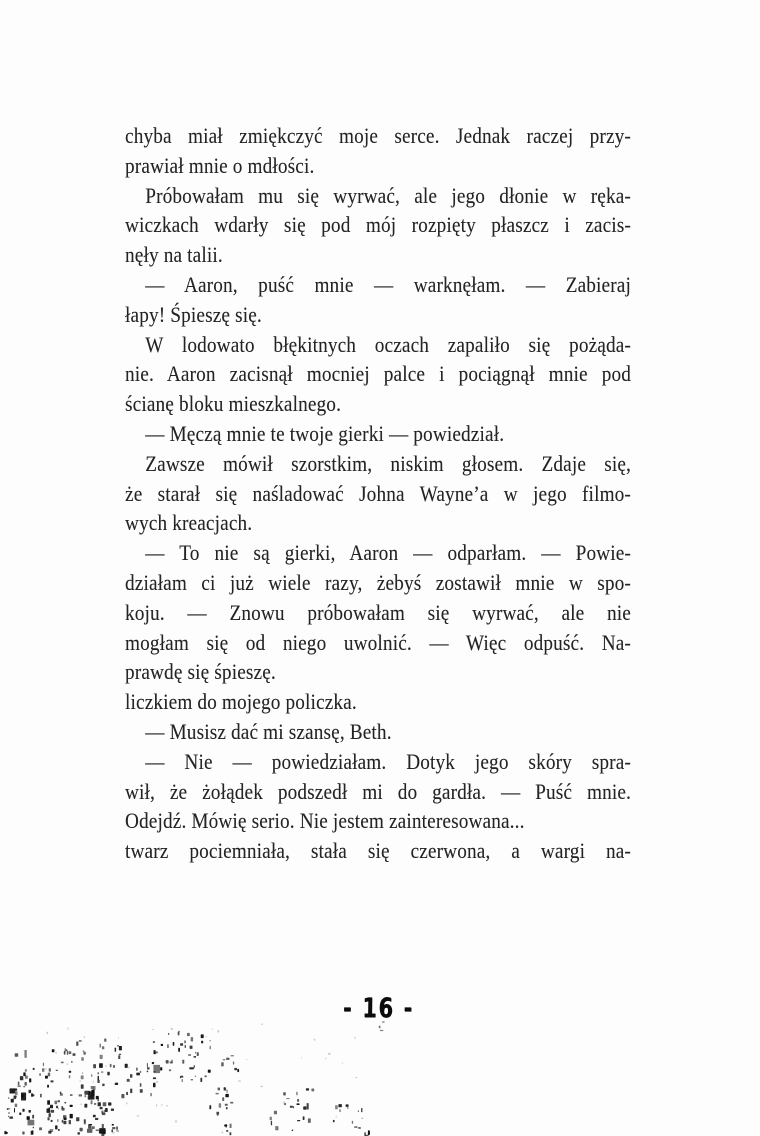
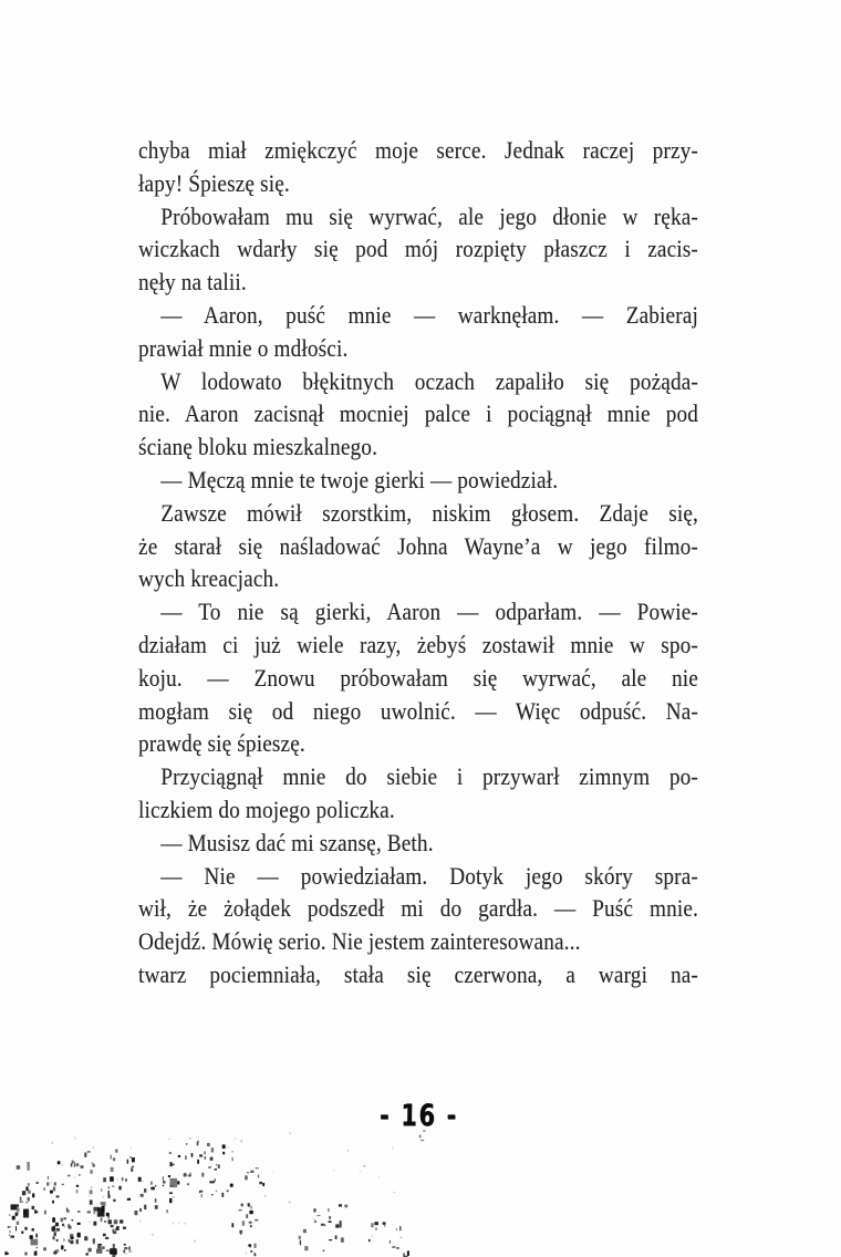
  chyba miał zmiękczyć moje serce. Jednak raczej przy-
- prawiał mnie o mdłości.
+ łapy! Śpieszę się.
  Próbowałam mu się wyrwać, ale jego dłonie w ręka-
  wiczkach wdarły się pod mój rozpięty płaszcz i zacis-
  nęły na talii.
  — Aaron, puść mnie — warknęłam. — Zabieraj
- łapy! Śpieszę się.
+ prawiał mnie o mdłości.
  W lodowato błękitnych oczach zapaliło się pożąda-
  nie. Aaron zacisnął mocniej palce i pociągnął mnie pod
  ścianę bloku mieszkalnego.
  — Męczą mnie te twoje gierki — powiedział.
  Zawsze mówił szorstkim, niskim głosem. Zdaje się,
  że starał się naśladować Johna Wayne’a w jego filmo-
  wych kreacjach.
  — To nie są gierki, Aaron — odparłam. — Powie-
  działam ci już wiele razy, żebyś zostawił mnie w spo-
  koju. — Znowu próbowałam się wyrwać, ale nie
  mogłam się od niego uwolnić. — Więc odpuść. Na-
  prawdę się śpieszę.
+ Przyciągnął mnie do siebie i przywarł zimnym po-
  liczkiem do mojego policzka.
  — Musisz dać mi szansę, Beth.
  — Nie — powiedziałam. Dotyk jego skóry spra-
  wił, że żołądek podszedł mi do gardła. — Puść mnie.
  Odejdź. Mówię serio. Nie jestem zainteresowana...
  twarz pociemniała, stała się czerwona, a wargi na-
  - 16 -
